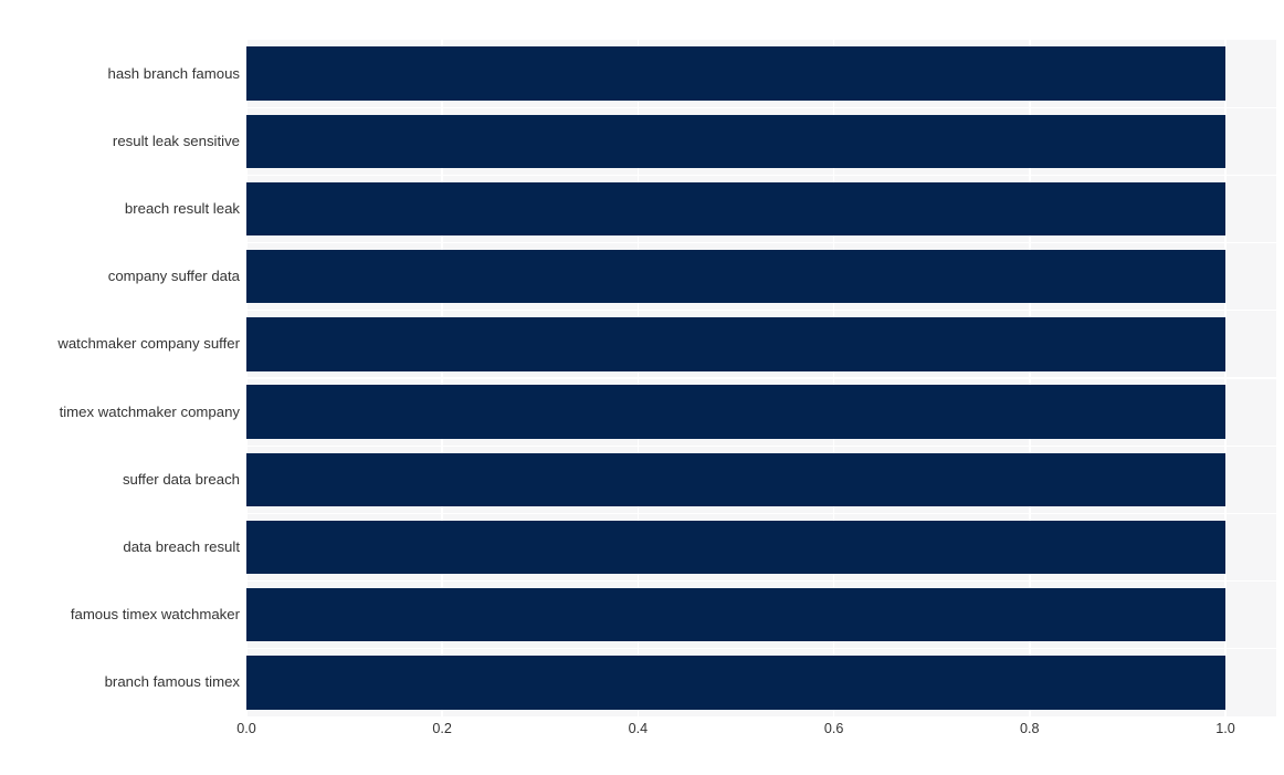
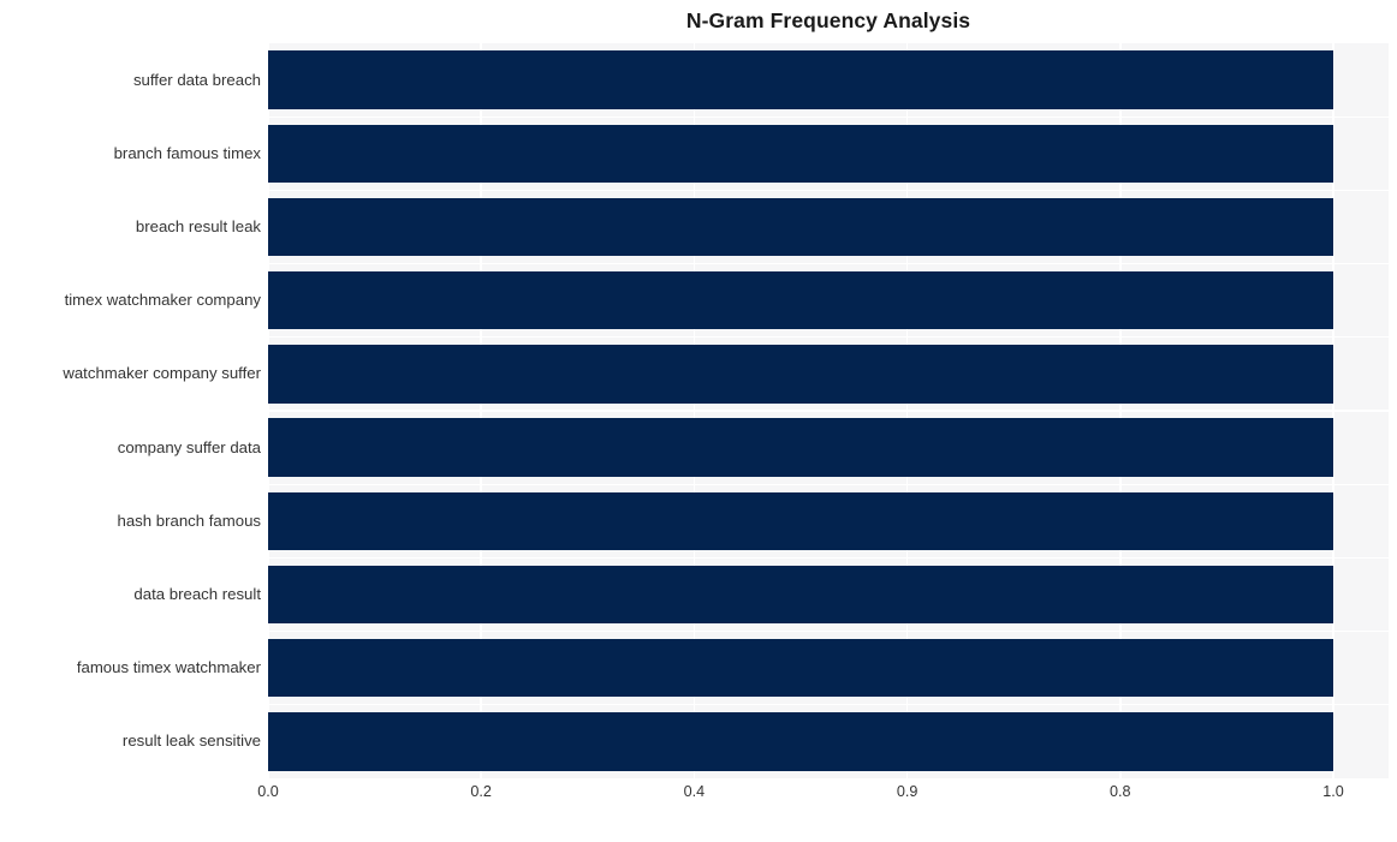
+ N-Gram Frequency Analysis
- hash branch famous
+ suffer data breach
- result leak sensitive
+ branch famous timex
  breach result leak
- company suffer data
+ timex watchmaker company
  watchmaker company suffer
- timex watchmaker company
+ company suffer data
- suffer data breach
+ hash branch famous
  data breach result
  famous timex watchmaker
- branch famous timex
+ result leak sensitive
  0.0
  0.2
  0.4
- 0.6
+ 0.9
  0.8
  1.0
